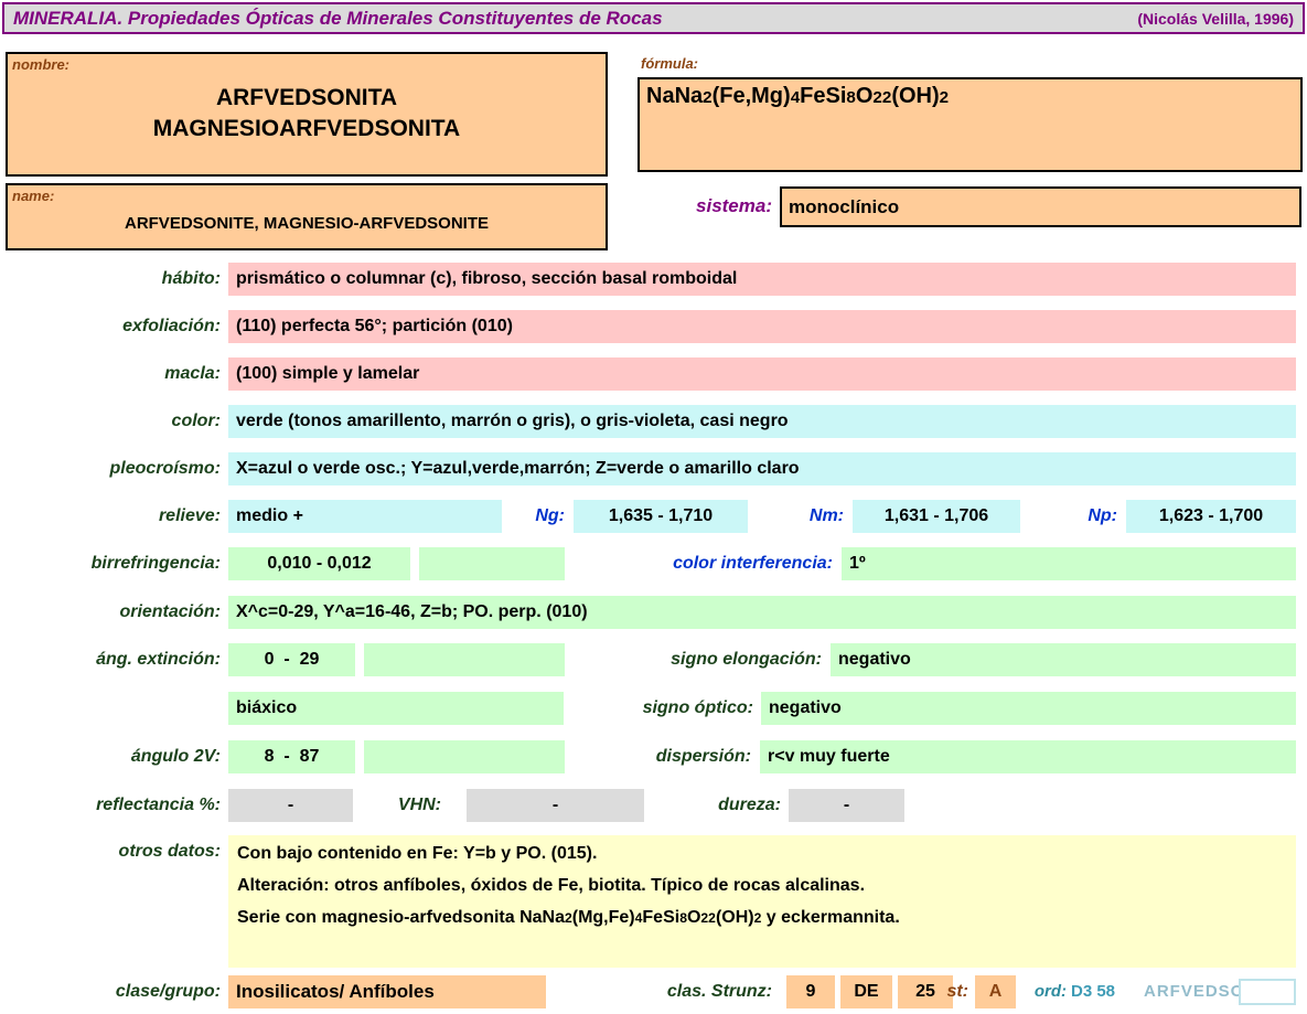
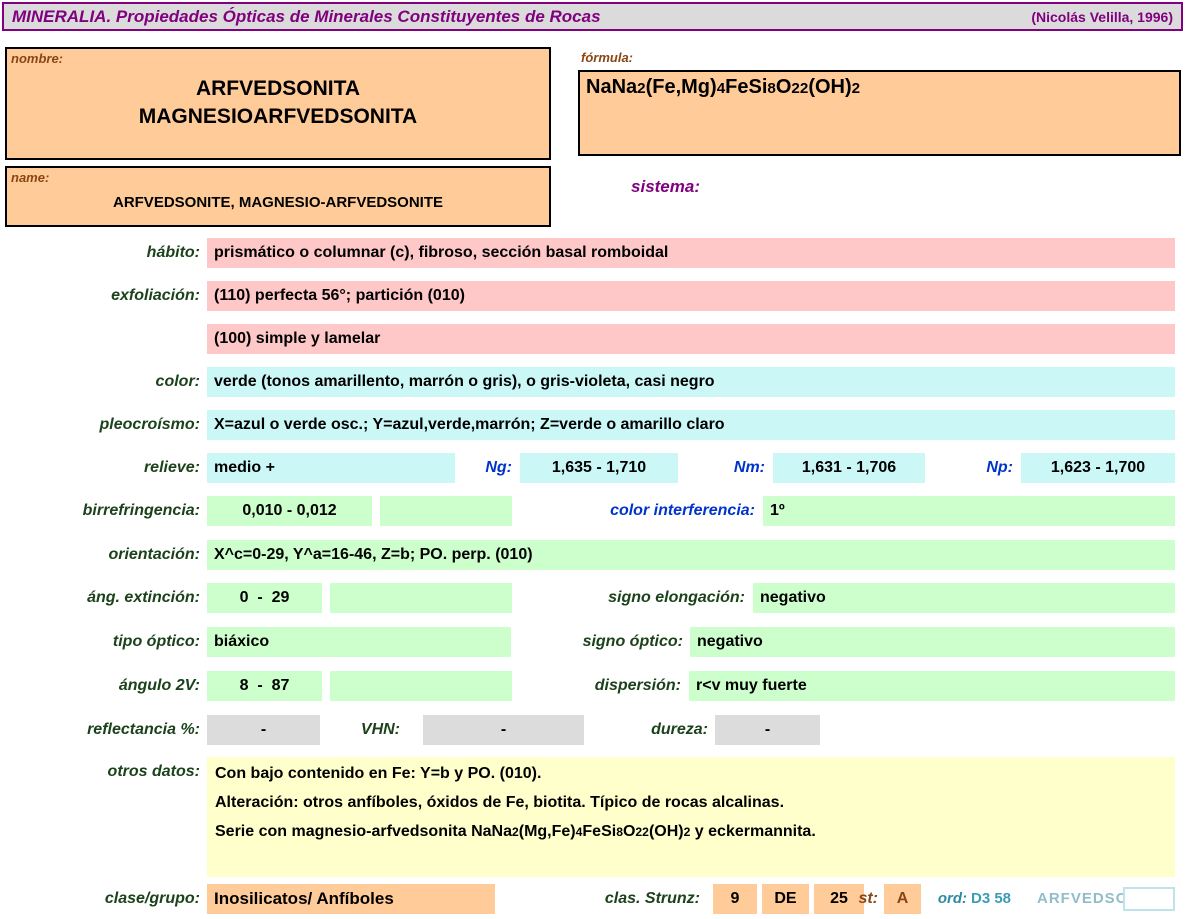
  MINERALIA. Propiedades Ópticas de Minerales Constituyentes de Rocas
  (Nicolás Velilla, 1996)
  nombre:
  ARFVEDSONITA
  MAGNESIOARFVEDSONITA
  name:
  ARFVEDSONITE, MAGNESIO-ARFVEDSONITE
  fórmula:
  NaNa2(Fe,Mg)4FeSi8O22(OH)2
  sistema:
- monoclínico
  hábito:
  prismático o columnar (c), fibroso, sección basal romboidal
  exfoliación:
  (110) perfecta 56°; partición (010)
- macla:
  (100) simple y lamelar
  color:
  verde (tonos amarillento, marrón o gris), o gris-violeta, casi negro
  pleocroísmo:
  X=azul o verde osc.; Y=azul,verde,marrón; Z=verde o amarillo claro
  relieve:
  medio +
  Ng:
  1,635 - 1,710
  Nm:
  1,631 - 1,706
  Np:
  1,623 - 1,700
  birrefringencia:
  0,010 - 0,012
  color interferencia:
  1º
  orientación:
  X^c=0-29, Y^a=16-46, Z=b; PO. perp. (010)
  áng. extinción:
  0 - 29
  signo elongación:
  negativo
+ tipo óptico:
  biáxico
  signo óptico:
  negativo
  ángulo 2V:
  8 - 87
  dispersión:
  r<v muy fuerte
  reflectancia %:
  -
  VHN:
  -
  dureza:
  -
  otros datos:
- Con bajo contenido en Fe: Y=b y PO. (015).
+ Con bajo contenido en Fe: Y=b y PO. (010).
  Alteración: otros anfíboles, óxidos de Fe, biotita. Típico de rocas alcalinas.
  Serie con magnesio-arfvedsonita NaNa2(Mg,Fe)4FeSi8O22(OH)2 y eckermannita.
  clase/grupo:
  Inosilicatos/ Anfíboles
  clas. Strunz:
  9
  DE
  25
  st:
  A
  ord:
  D3 58
  ARFVEDSO
